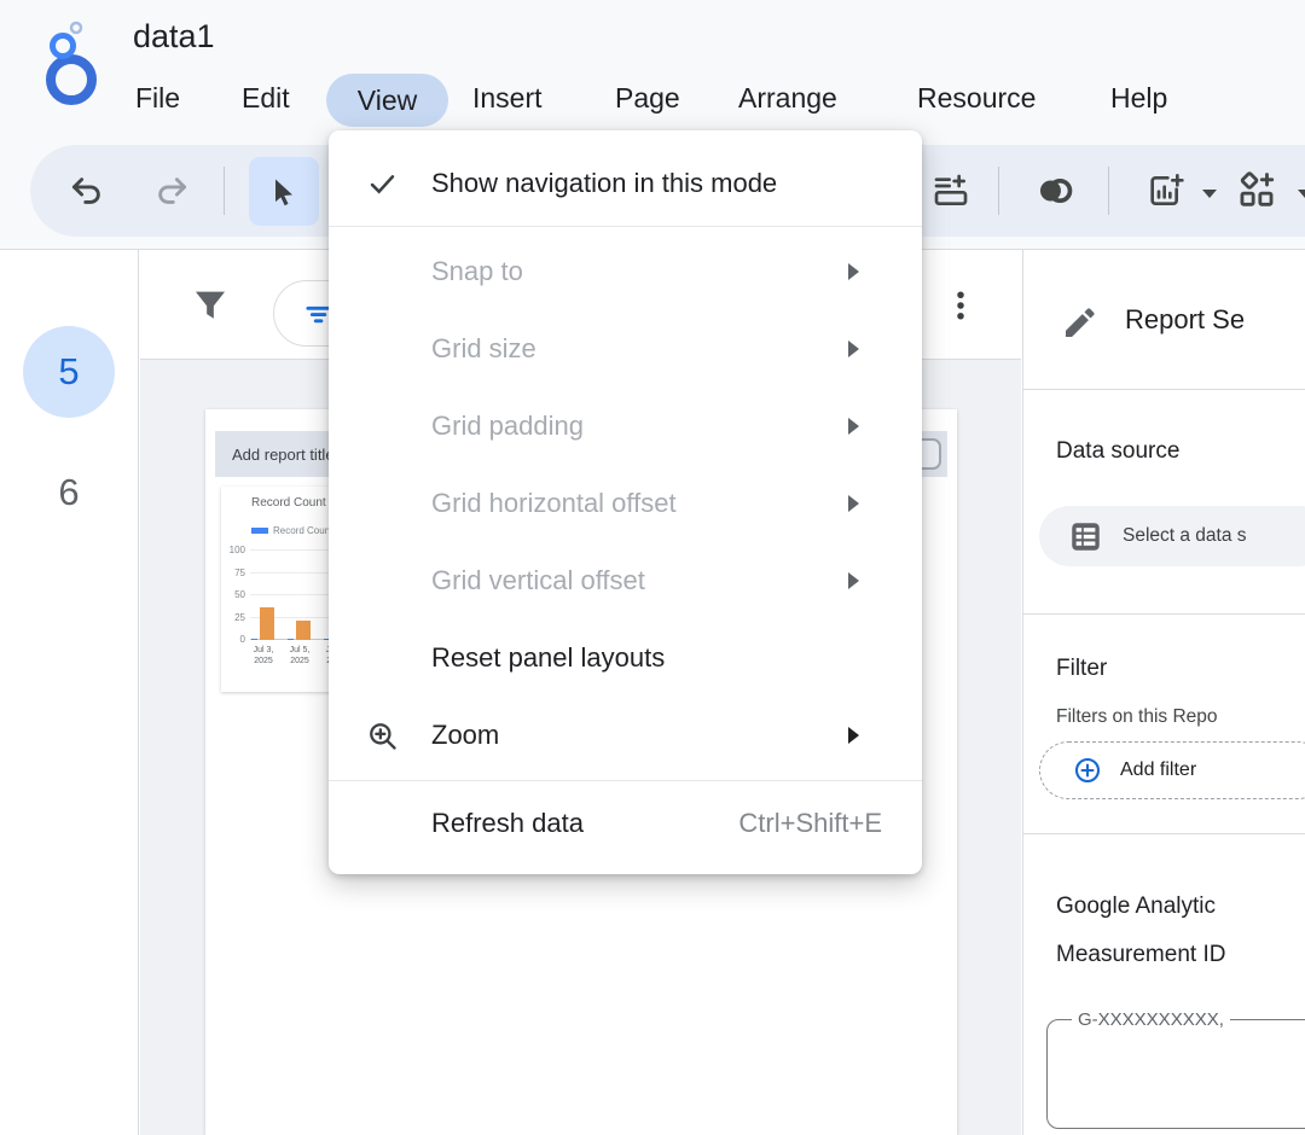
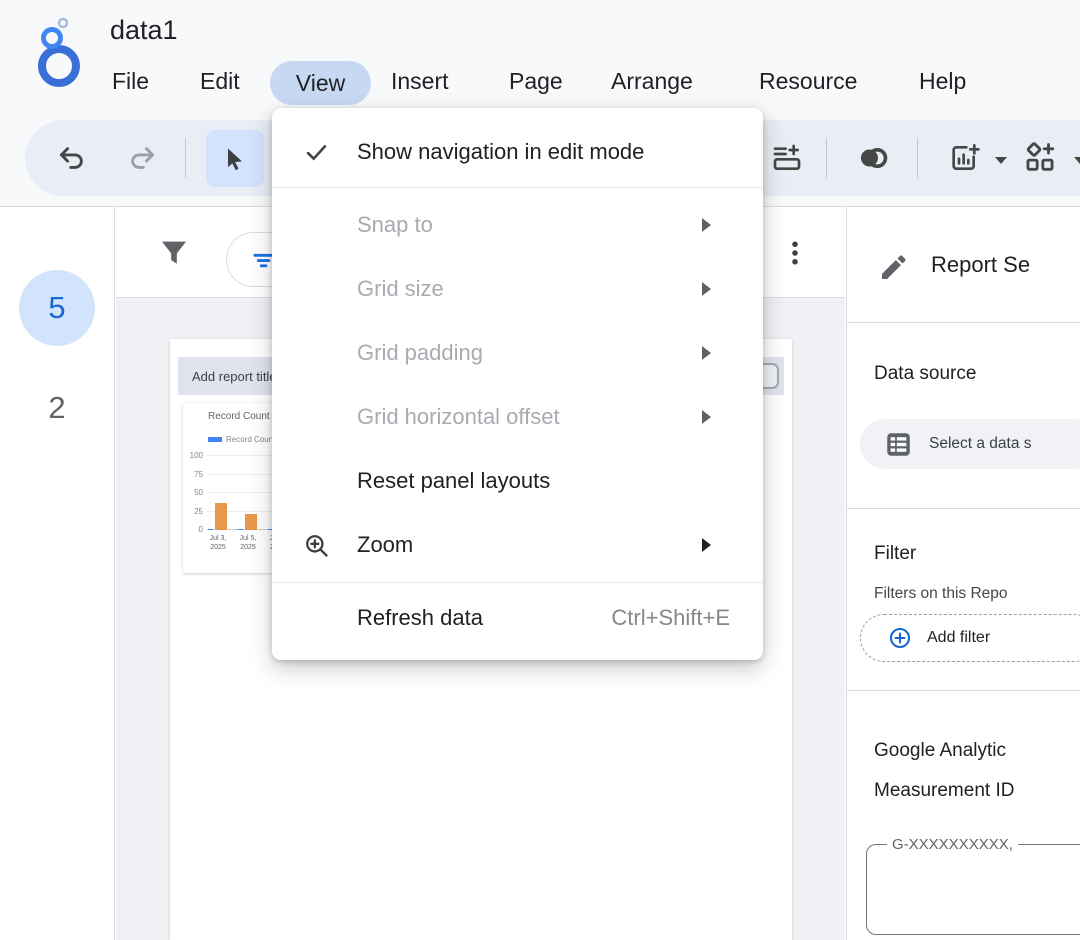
  data1
  File
  Edit
  View
  Insert
  Page
  Arrange
  Resource
  Help
  5
- 6
+ 2
  Add report titl
  Record Count
  Record Coun
  0
  25
  50
  75
  100
- Show navigation in this mode
+ Show navigation in edit mode
  Snap to
  Grid size
  Grid padding
  Grid horizontal offset
- Grid vertical offset
  Reset panel layouts
  Zoom
  Refresh data
  Ctrl+Shift+E
  Report Se
  Data source
  Select a data s
  Filter
  Filters on this Repo
  Add filter
  Google Analytic
  Measurement ID
  G-XXXXXXXXXX,
